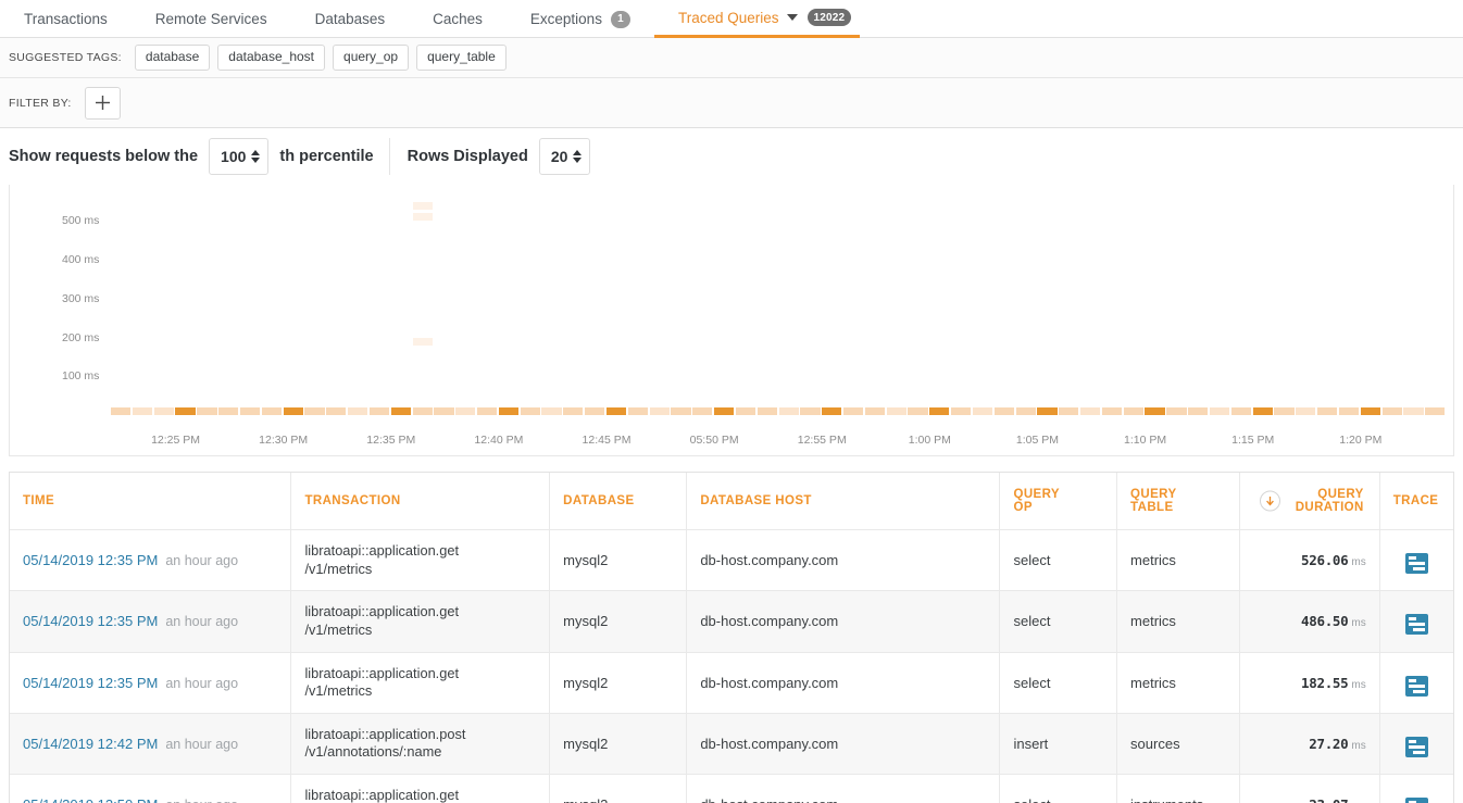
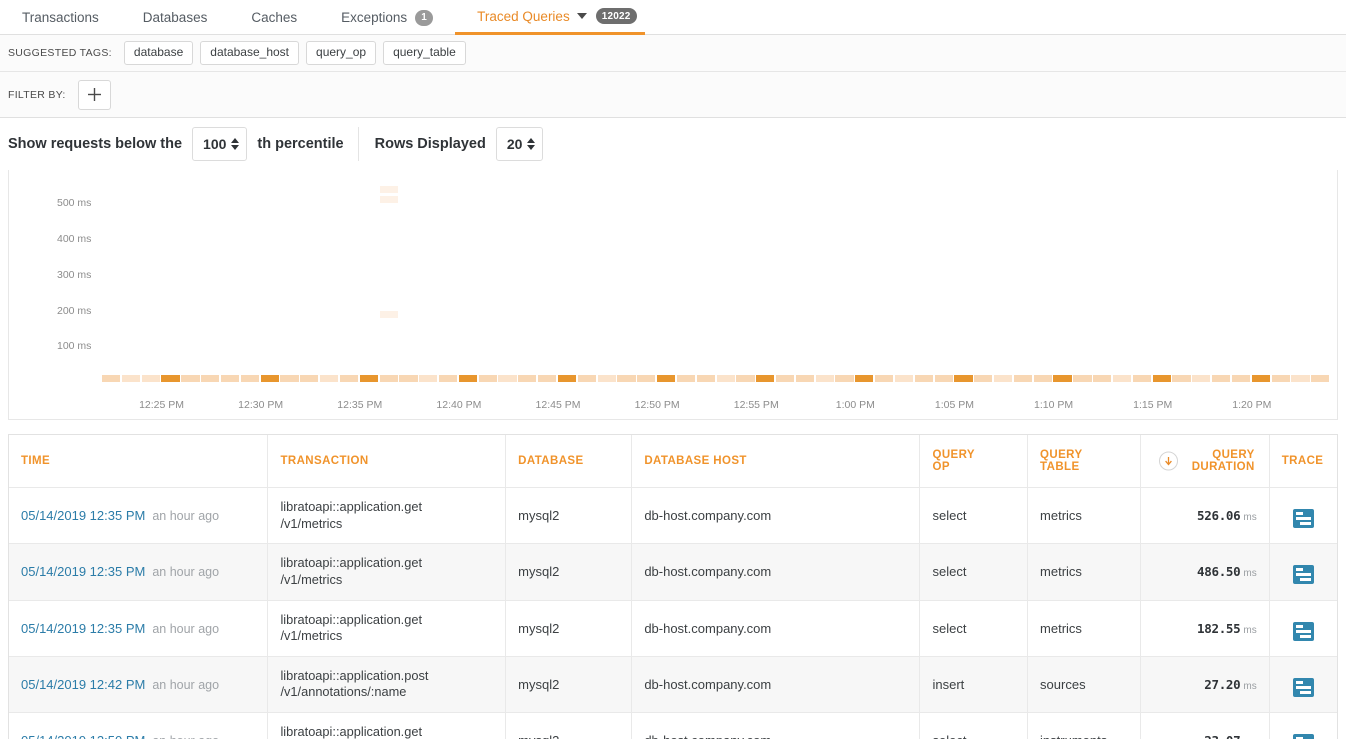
  Transactions
- Remote Services
  Databases
  Caches
  Exceptions
  1
  Traced Queries
  12022
  SUGGESTED TAGS:
  database
  database_host
  query_op
  query_table
  FILTER BY:
  Show requests below the
  100
  th percentile
  Rows Displayed
  20
  100 ms
  200 ms
  300 ms
  400 ms
  500 ms
  12:25 PM
  12:30 PM
  12:35 PM
  12:40 PM
  12:45 PM
- 05:50 PM
+ 12:50 PM
  12:55 PM
  1:00 PM
  1:05 PM
  1:10 PM
  1:15 PM
  1:20 PM
  TIME	TRANSACTION	DATABASE	DATABASE HOST	QUERY OP	QUERY TABLE	QUERY DURATION	TRACE
  05/14/2019 12:35 PM an hour ago	libratoapi::application.get/v1/metrics	mysql2	db-host.company.com	select	metrics	526.06 ms
  05/14/2019 12:35 PM an hour ago	libratoapi::application.get/v1/metrics	mysql2	db-host.company.com	select	metrics	486.50 ms
  05/14/2019 12:35 PM an hour ago	libratoapi::application.get/v1/metrics	mysql2	db-host.company.com	select	metrics	182.55 ms
  05/14/2019 12:42 PM an hour ago	libratoapi::application.post/v1/annotations/:name	mysql2	db-host.company.com	insert	sources	27.20 ms
